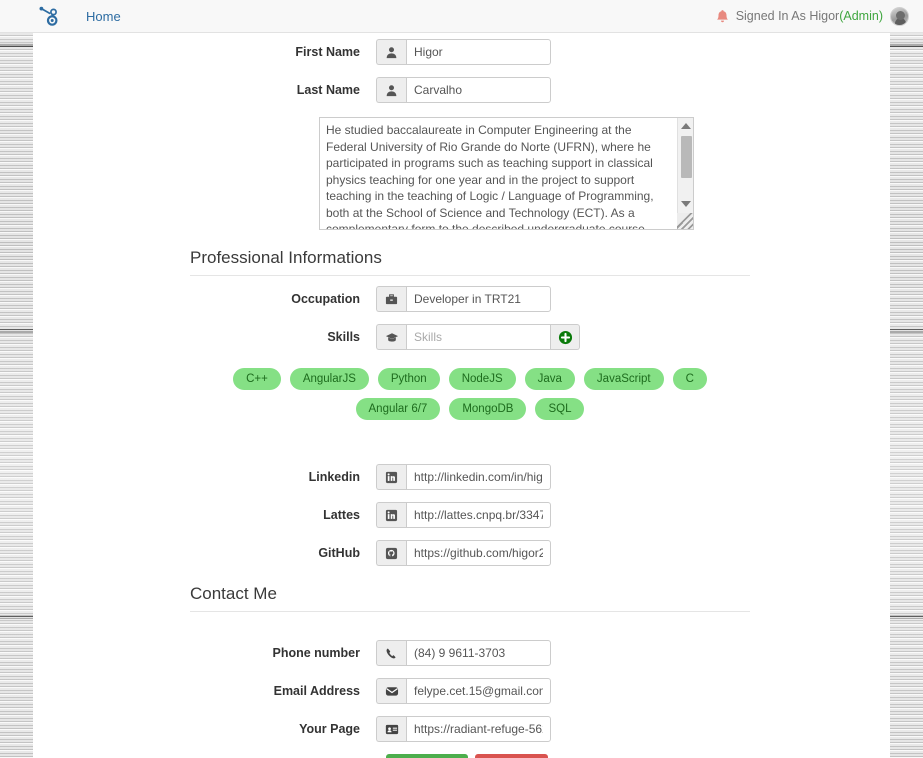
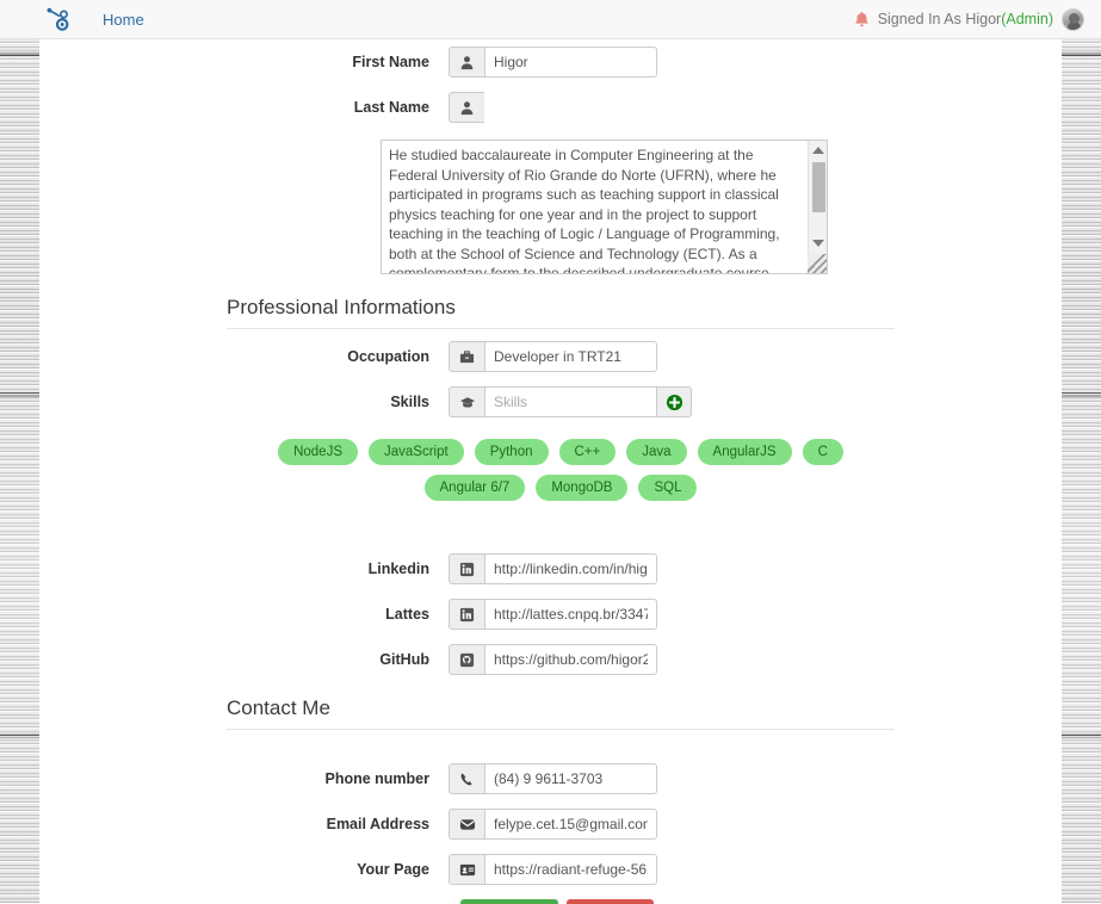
  Home
  Signed In As Higor(Admin)
  First Name
  Higor
  Last Name
- Carvalho
  He studied baccalaureate in Computer Engineering at the Federal University of Rio Grande do Norte (UFRN), where he participated in programs such as teaching support in classical physics teaching for one year and in the project to support teaching in the teaching of Logic / Language of Programming, both at the School of Science and Technology (ECT). As a
  Professional Informations
  Occupation
  Developer in TRT21
  Skills
  Skills
- C++
+ NodeJS
- AngularJS
+ JavaScript
  Python
- NodeJS
+ C++
  Java
- JavaScript
+ AngularJS
  C
  Angular 6/7
  MongoDB
  SQL
  Linkedin
  http://linkedin.com/in/hig
  Lattes
  http://lattes.cnpq.br/3347
  GitHub
  https://github.com/higor2
  Contact Me
  Phone number
  (84) 9 9611-3703
  Email Address
  felype.cet.15@gmail.co
  Your Page
  https://radiant-refuge-56
